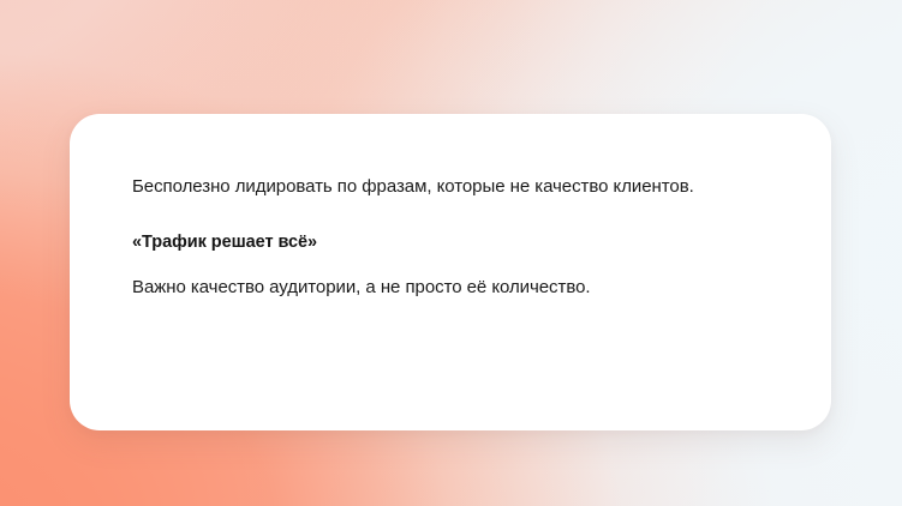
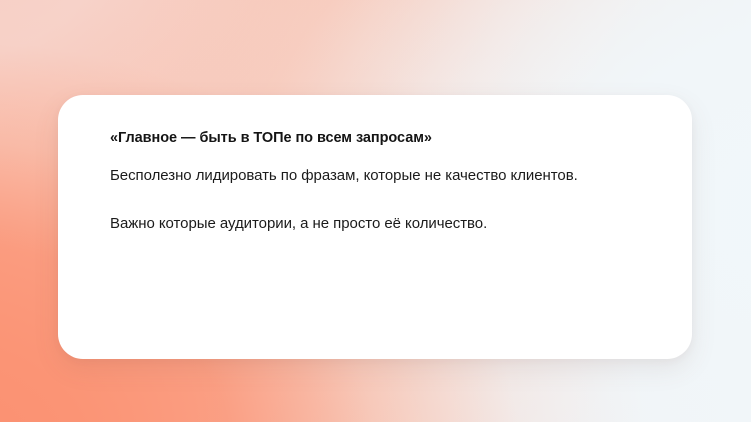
+ «Главное — быть в ТОПе по всем запросам»
  Бесполезно лидировать по фразам, которые не качество клиентов.
- «Трафик решает всё»
- Важно качество аудитории, а не просто её количество.
+ Важно которые аудитории, а не просто её количество.
